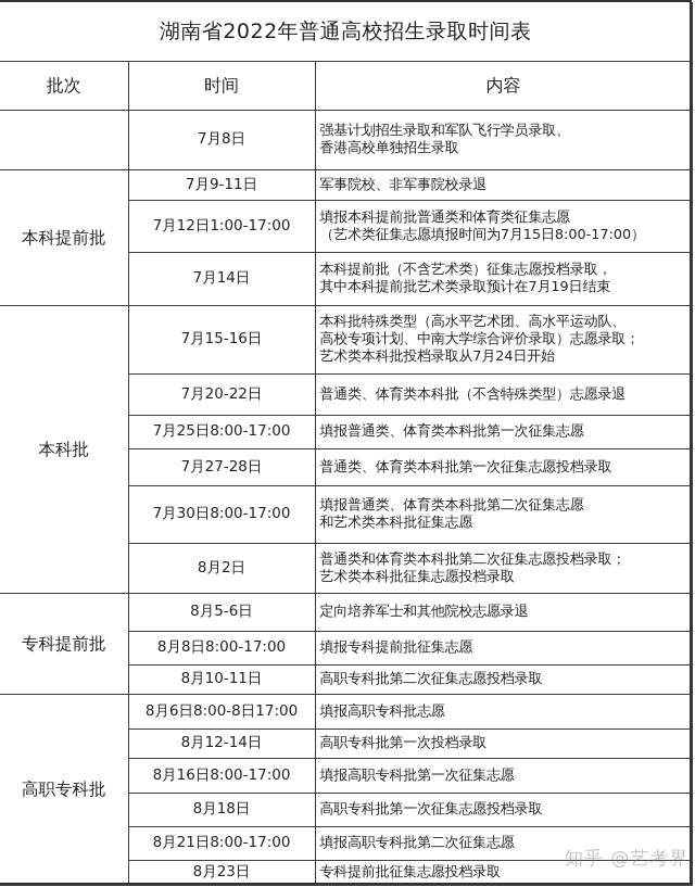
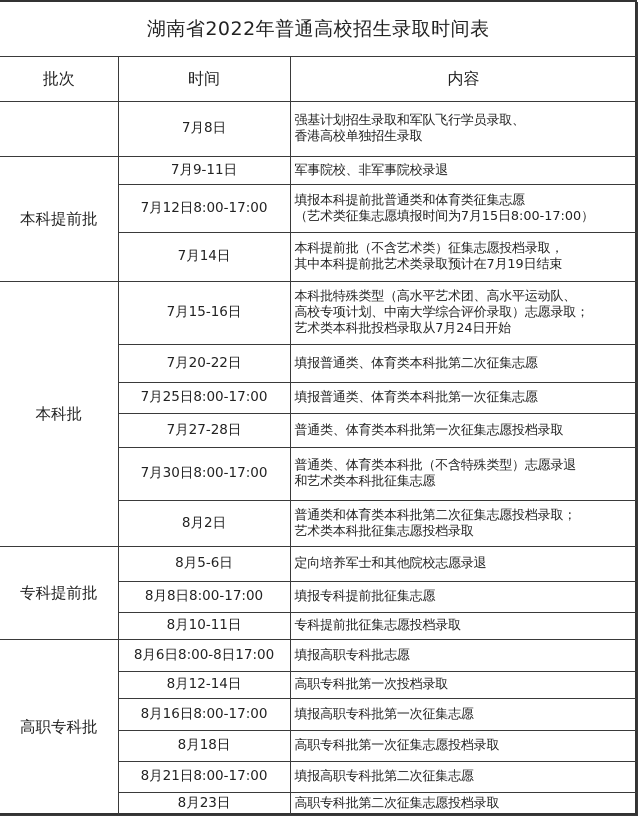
  湖南省2022年普通高校招生录取时间表
  批次	时间	内容
  	7月8日	强基计划招生录取和军队飞行学员录取、香港高校单独招生录取
  本科提前批	7月9-11日	军事院校、非军事院校录退
- 7月12日1:00-17:00	填报本科提前批普通类和体育类征集志愿（艺术类征集志愿填报时间为7月15日8:00-17:00）
+ 7月12日8:00-17:00	填报本科提前批普通类和体育类征集志愿（艺术类征集志愿填报时间为7月15日8:00-17:00）
  7月14日	本科提前批（不含艺术类）征集志愿投档录取，其中本科提前批艺术类录取预计在7月19日结束
  本科批	7月15-16日	本科批特殊类型（高水平艺术团、高水平运动队、高校专项计划、中南大学综合评价录取）志愿录取；艺术类本科批投档录取从7月24日开始
- 7月20-22日	普通类、体育类本科批（不含特殊类型）志愿录退
+ 7月20-22日	填报普通类、体育类本科批第二次征集志愿
  7月25日8:00-17:00	填报普通类、体育类本科批第一次征集志愿
  7月27-28日	普通类、体育类本科批第一次征集志愿投档录取
- 7月30日8:00-17:00	填报普通类、体育类本科批第二次征集志愿和艺术类本科批征集志愿
+ 7月30日8:00-17:00	普通类、体育类本科批（不含特殊类型）志愿录退和艺术类本科批征集志愿
  8月2日	普通类和体育类本科批第二次征集志愿投档录取；艺术类本科批征集志愿投档录取
  专科提前批	8月5-6日	定向培养军士和其他院校志愿录退
  8月8日8:00-17:00	填报专科提前批征集志愿
- 8月10-11日	高职专科批第二次征集志愿投档录取
+ 8月10-11日	专科提前批征集志愿投档录取
  高职专科批	8月6日8:00-8日17:00	填报高职专科批志愿
  8月12-14日	高职专科批第一次投档录取
  8月16日8:00-17:00	填报高职专科批第一次征集志愿
  8月18日	高职专科批第一次征集志愿投档录取
  8月21日8:00-17:00	填报高职专科批第二次征集志愿
- 8月23日	专科提前批征集志愿投档录取
+ 8月23日	高职专科批第二次征集志愿投档录取
- 知乎 @艺考界
